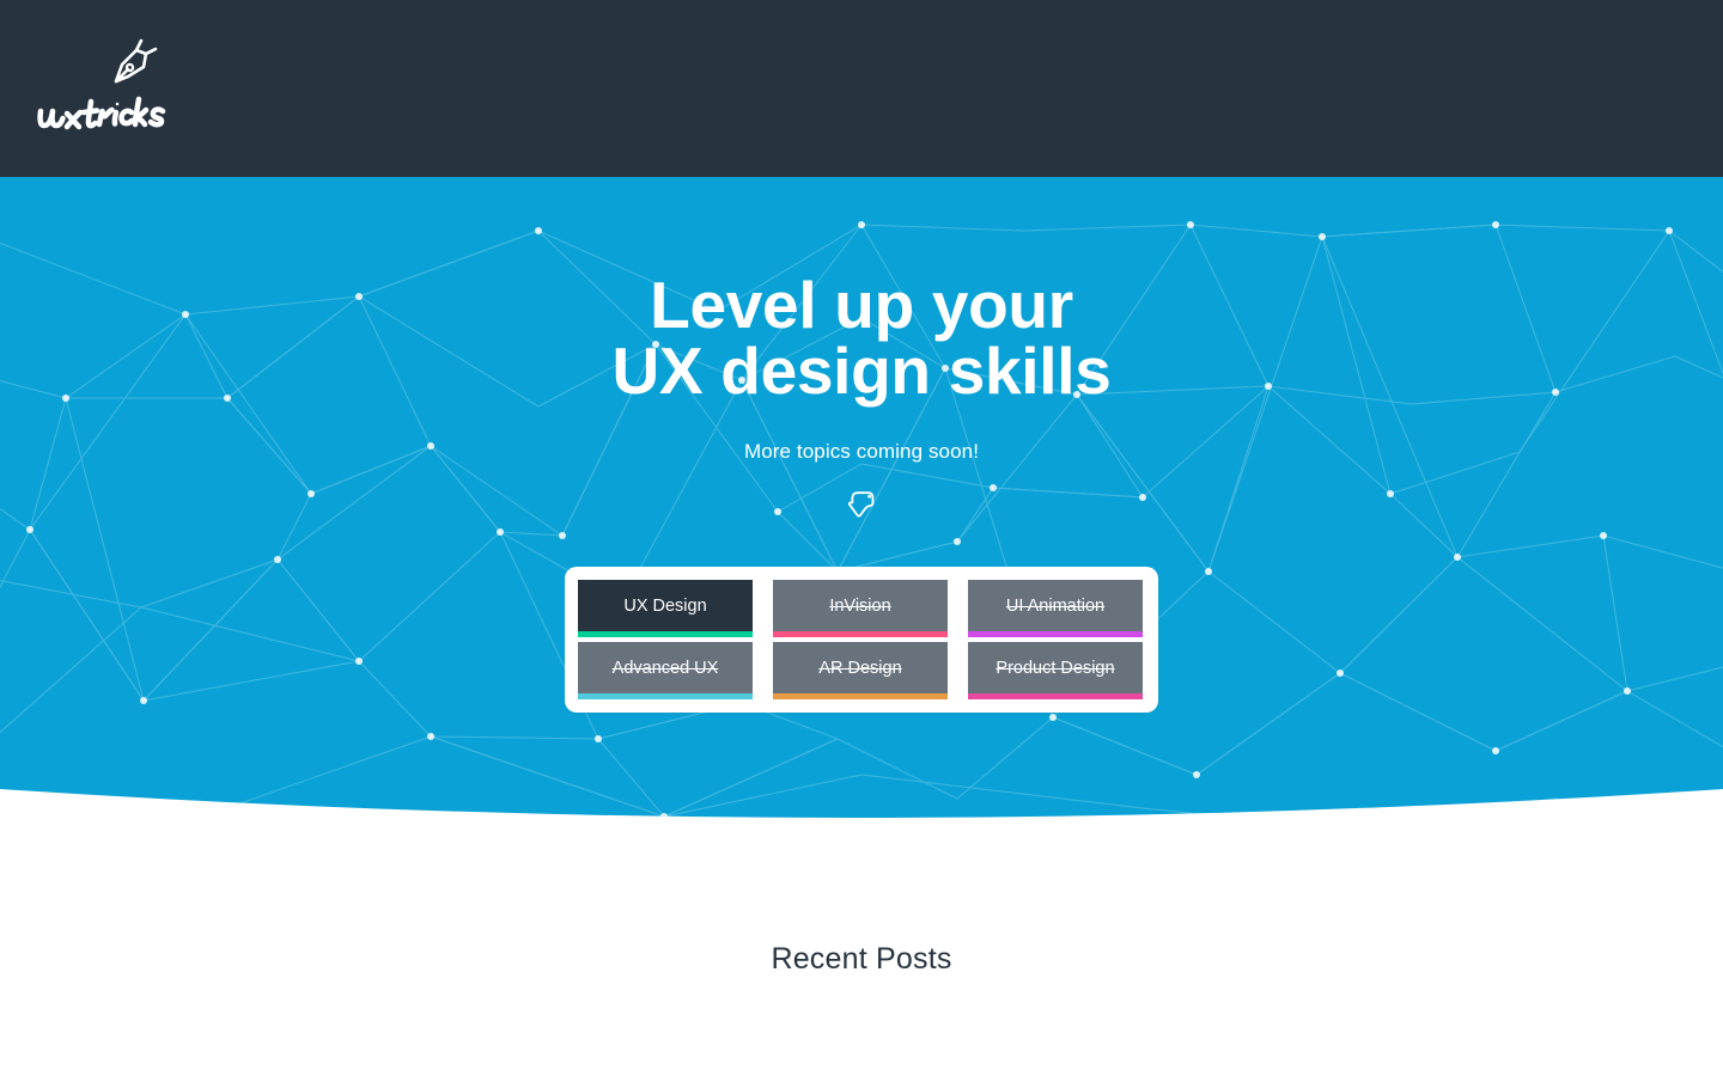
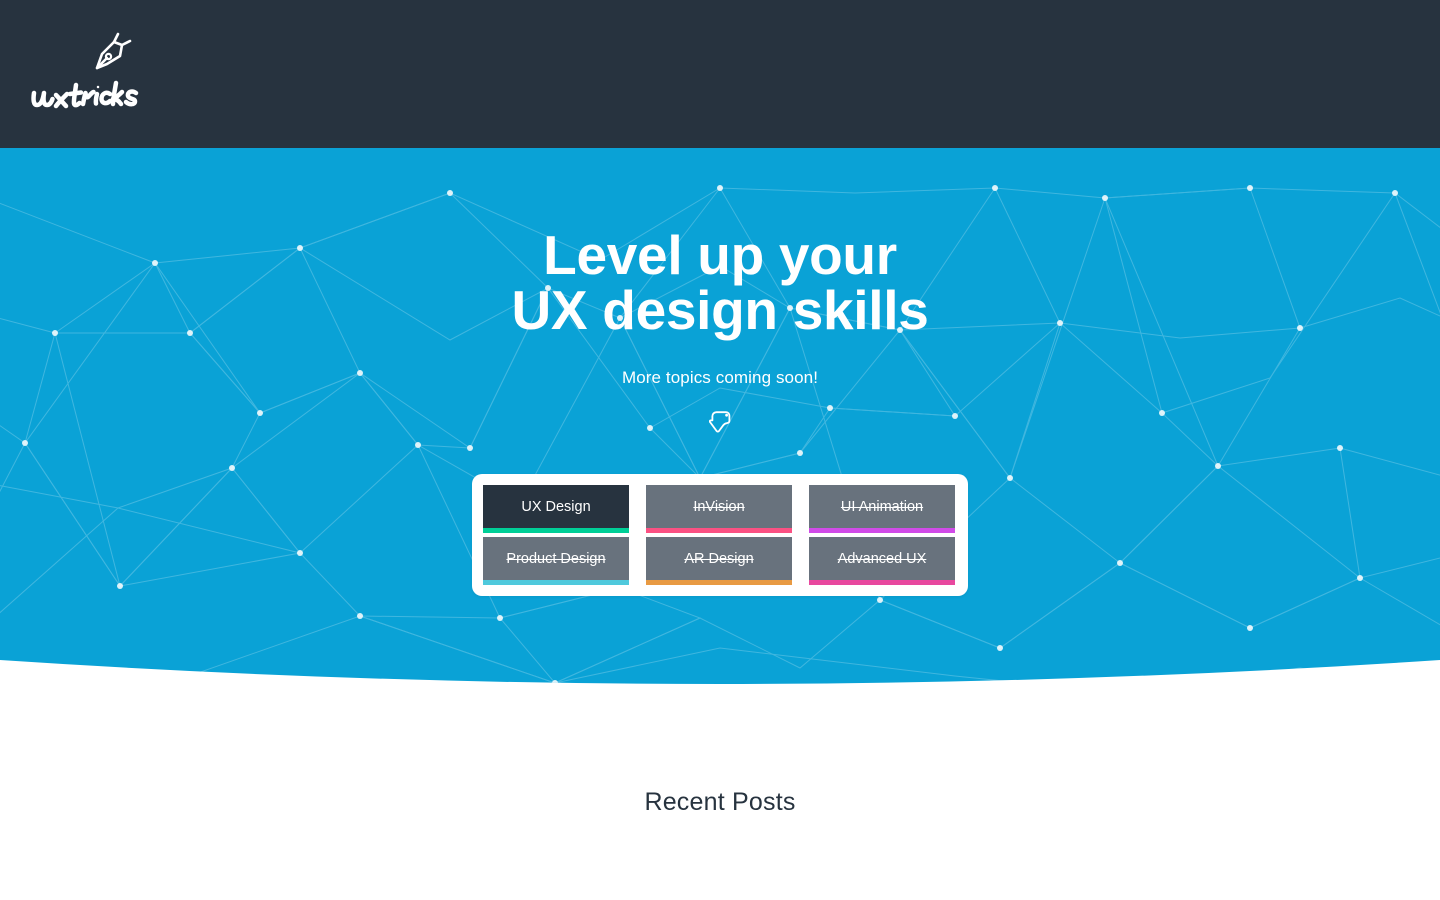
  Level up your
  UX design skills
  More topics coming soon!
  UX Design
  InVision
  UI Animation
- Advanced UX
+ Product Design
  AR Design
- Product Design
+ Advanced UX
  Recent Posts
